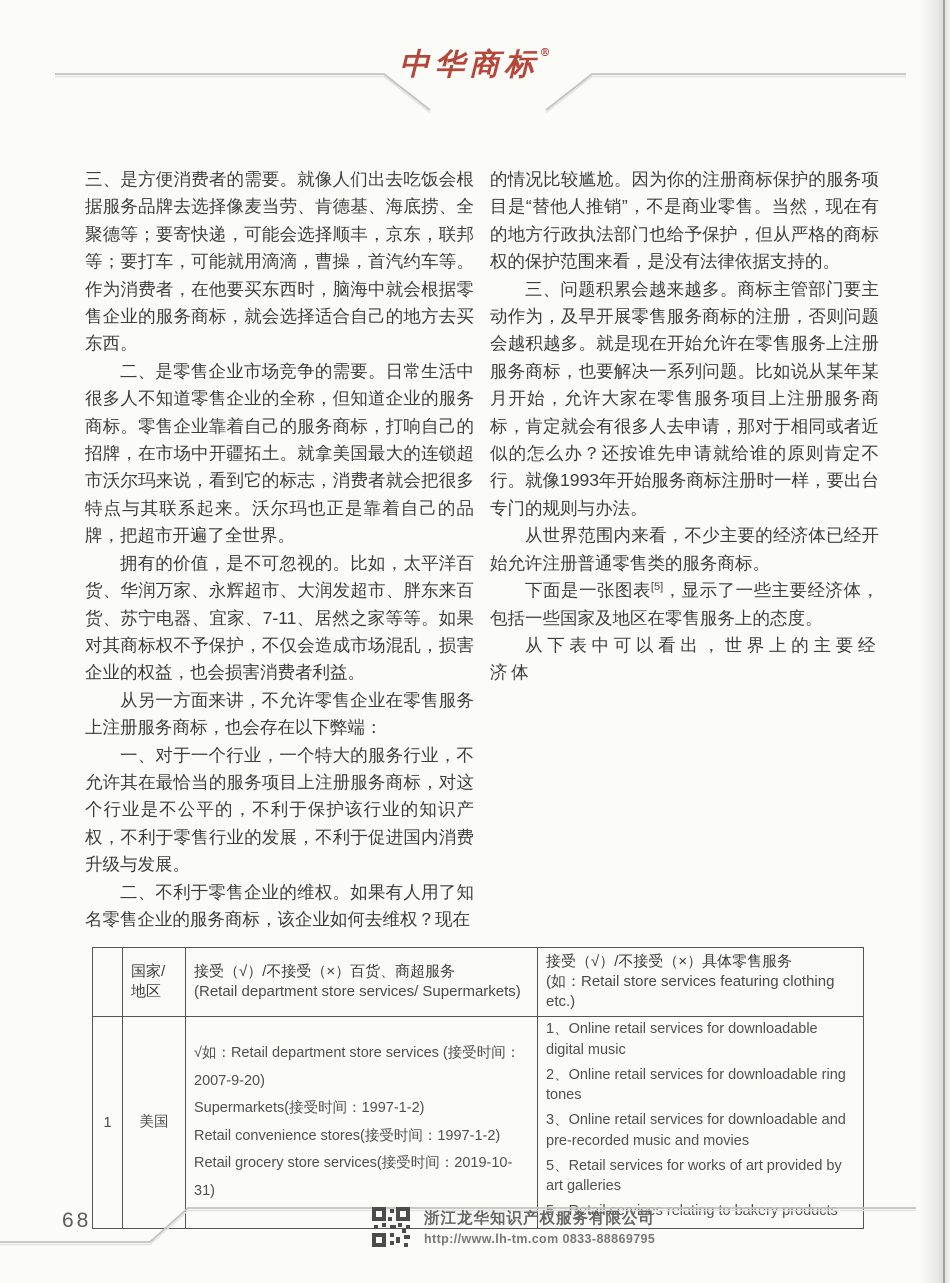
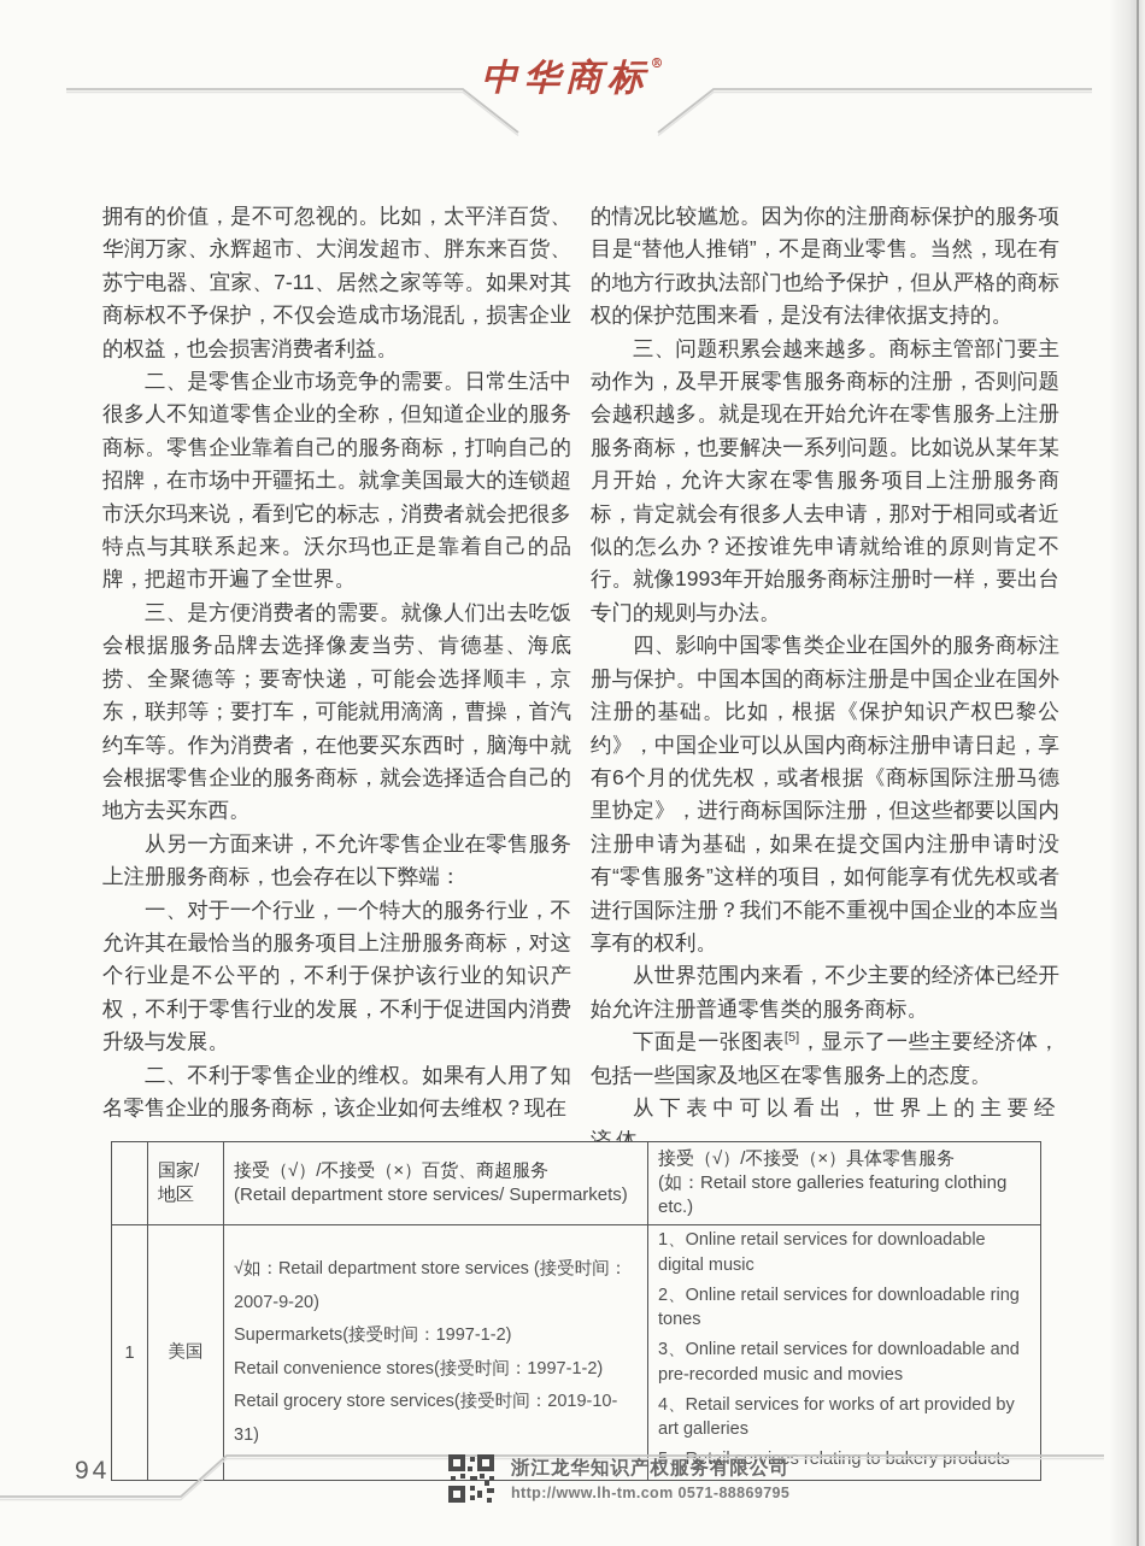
  中华商标®
- 三、是方便消费者的需要。就像人们出去吃饭会根据服务品牌去选择像麦当劳、肯德基、海底捞、全聚德等；要寄快递，可能会选择顺丰，京东，联邦等；要打车，可能就用滴滴，曹操，首汽约车等。作为消费者，在他要买东西时，脑海中就会根据零售企业的服务商标，就会选择适合自己的地方去买东西。
+ 拥有的价值，是不可忽视的。比如，太平洋百货、华润万家、永辉超市、大润发超市、胖东来百货、苏宁电器、宜家、7-11、居然之家等等。如果对其商标权不予保护，不仅会造成市场混乱，损害企业的权益，也会损害消费者利益。
  二、是零售企业市场竞争的需要。日常生活中很多人不知道零售企业的全称，但知道企业的服务商标。零售企业靠着自己的服务商标，打响自己的招牌，在市场中开疆拓土。就拿美国最大的连锁超市沃尔玛来说，看到它的标志，消费者就会把很多特点与其联系起来。沃尔玛也正是靠着自己的品牌，把超市开遍了全世界。
- 拥有的价值，是不可忽视的。比如，太平洋百货、华润万家、永辉超市、大润发超市、胖东来百货、苏宁电器、宜家、7-11、居然之家等等。如果对其商标权不予保护，不仅会造成市场混乱，损害企业的权益，也会损害消费者利益。
+ 三、是方便消费者的需要。就像人们出去吃饭会根据服务品牌去选择像麦当劳、肯德基、海底捞、全聚德等；要寄快递，可能会选择顺丰，京东，联邦等；要打车，可能就用滴滴，曹操，首汽约车等。作为消费者，在他要买东西时，脑海中就会根据零售企业的服务商标，就会选择适合自己的地方去买东西。
  从另一方面来讲，不允许零售企业在零售服务上注册服务商标，也会存在以下弊端：
  一、对于一个行业，一个特大的服务行业，不允许其在最恰当的服务项目上注册服务商标，对这个行业是不公平的，不利于保护该行业的知识产权，不利于零售行业的发展，不利于促进国内消费升级与发展。
  二、不利于零售企业的维权。如果有人用了知名零售企业的服务商标，该企业如何去维权？现在
  的情况比较尴尬。因为你的注册商标保护的服务项目是“替他人推销”，不是商业零售。当然，现在有的地方行政执法部门也给予保护，但从严格的商标权的保护范围来看，是没有法律依据支持的。
  三、问题积累会越来越多。商标主管部门要主动作为，及早开展零售服务商标的注册，否则问题会越积越多。就是现在开始允许在零售服务上注册服务商标，也要解决一系列问题。比如说从某年某月开始，允许大家在零售服务项目上注册服务商标，肯定就会有很多人去申请，那对于相同或者近似的怎么办？还按谁先申请就给谁的原则肯定不行。就像1993年开始服务商标注册时一样，要出台专门的规则与办法。
+ 四、影响中国零售类企业在国外的服务商标注册与保护。中国本国的商标注册是中国企业在国外注册的基础。比如，根据《保护知识产权巴黎公约》，中国企业可以从国内商标注册申请日起，享有6个月的优先权，或者根据《商标国际注册马德里协定》，进行商标国际注册，但这些都要以国内注册申请为基础，如果在提交国内注册申请时没有“零售服务”这样的项目，如何能享有优先权或者进行国际注册？我们不能不重视中国企业的本应当享有的权利。
  从世界范围内来看，不少主要的经济体已经开始允许注册普通零售类的服务商标。
  下面是一张图表[5]，显示了一些主要经济体，包括一些国家及地区在零售服务上的态度。
  从下表中可以看出，世界上的主要经济体
- 	国家/地区	接受（√）/不接受（×）百货、商超服务 (Retail department store services/ Supermarkets)	接受（√）/不接受（×）具体零售服务 (如：Retail store services featuring clothing etc.)
+ 	国家/地区	接受（√）/不接受（×）百货、商超服务 (Retail department store services/ Supermarkets)	接受（√）/不接受（×）具体零售服务 (如：Retail store galleries featuring clothing etc.)
- 1	美国	√如：Retail department store services (接受时间：2007-9-20) Supermarkets(接受时间：1997-1-2) Retail convenience stores(接受时间：1997-1-2) Retail grocery store services(接受时间：2019-10-31)	1、Online retail services for downloadable digital music 2、Online retail services for downloadable ring tones 3、Online retail services for downloadable and pre-recorded music and movies 5、Retail services for works of art provided by art galleries
+ 1	美国	√如：Retail department store services (接受时间：2007-9-20) Supermarkets(接受时间：1997-1-2) Retail convenience stores(接受时间：1997-1-2) Retail grocery store services(接受时间：2019-10-31)	1、Online retail services for downloadable digital music 2、Online retail services for downloadable ring tones 3、Online retail services for downloadable and pre-recorded music and movies 4、Retail services for works of art provided by art galleries
- 68
+ 94
  浙江龙华知识产权服务有限公司
- http://www.lh-tm.com 0833-88869795
+ http://www.lh-tm.com 0571-88869795
